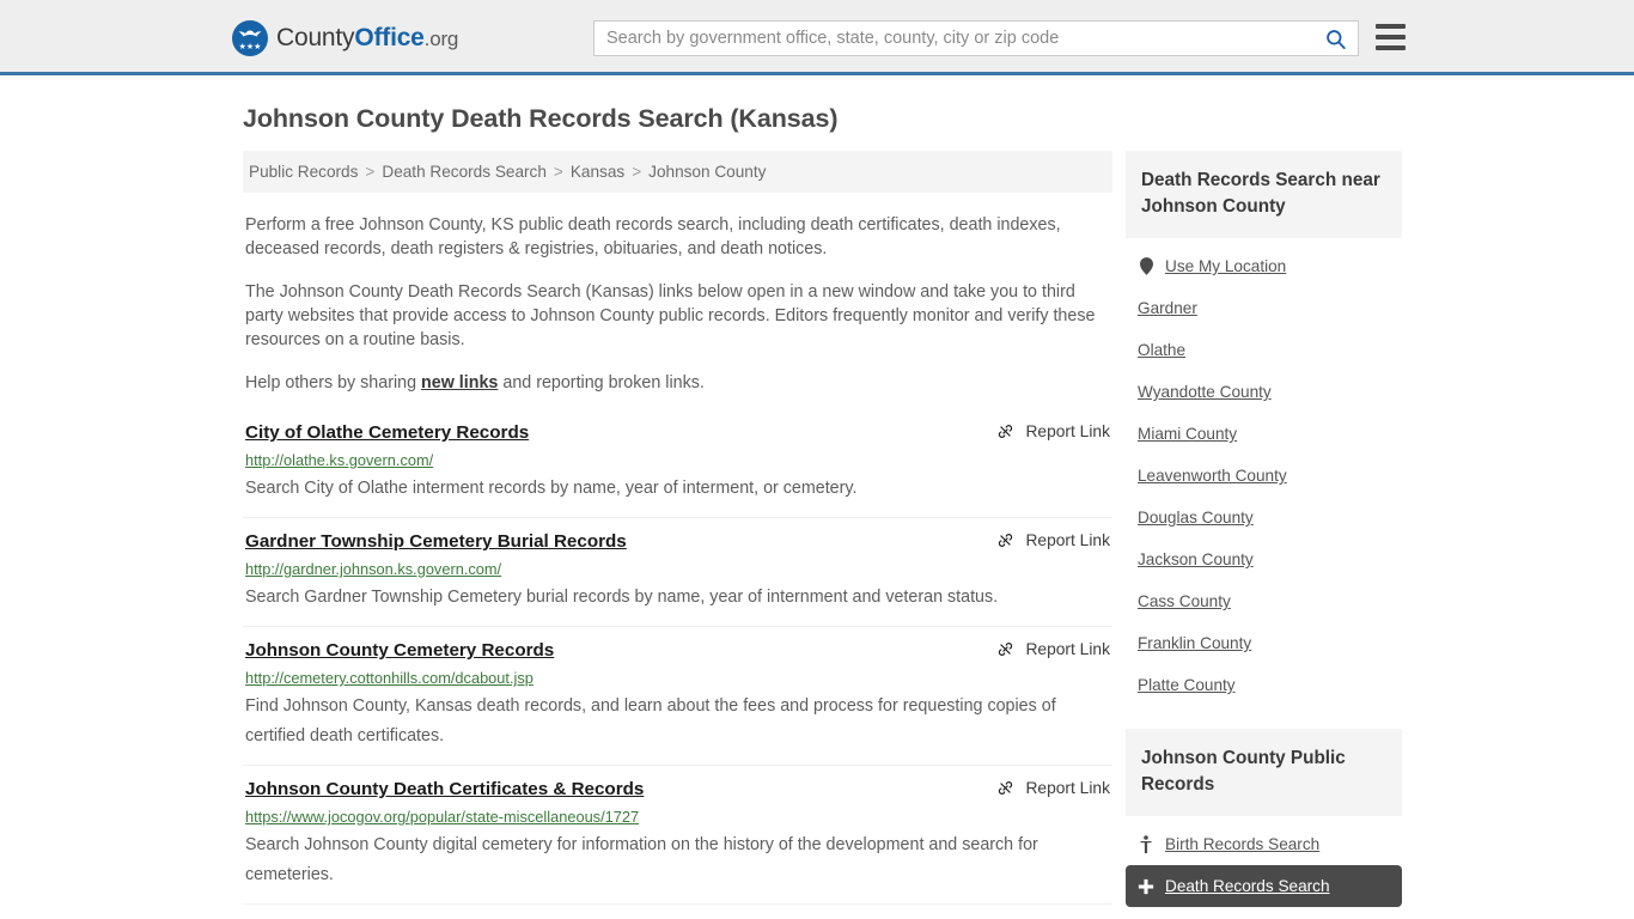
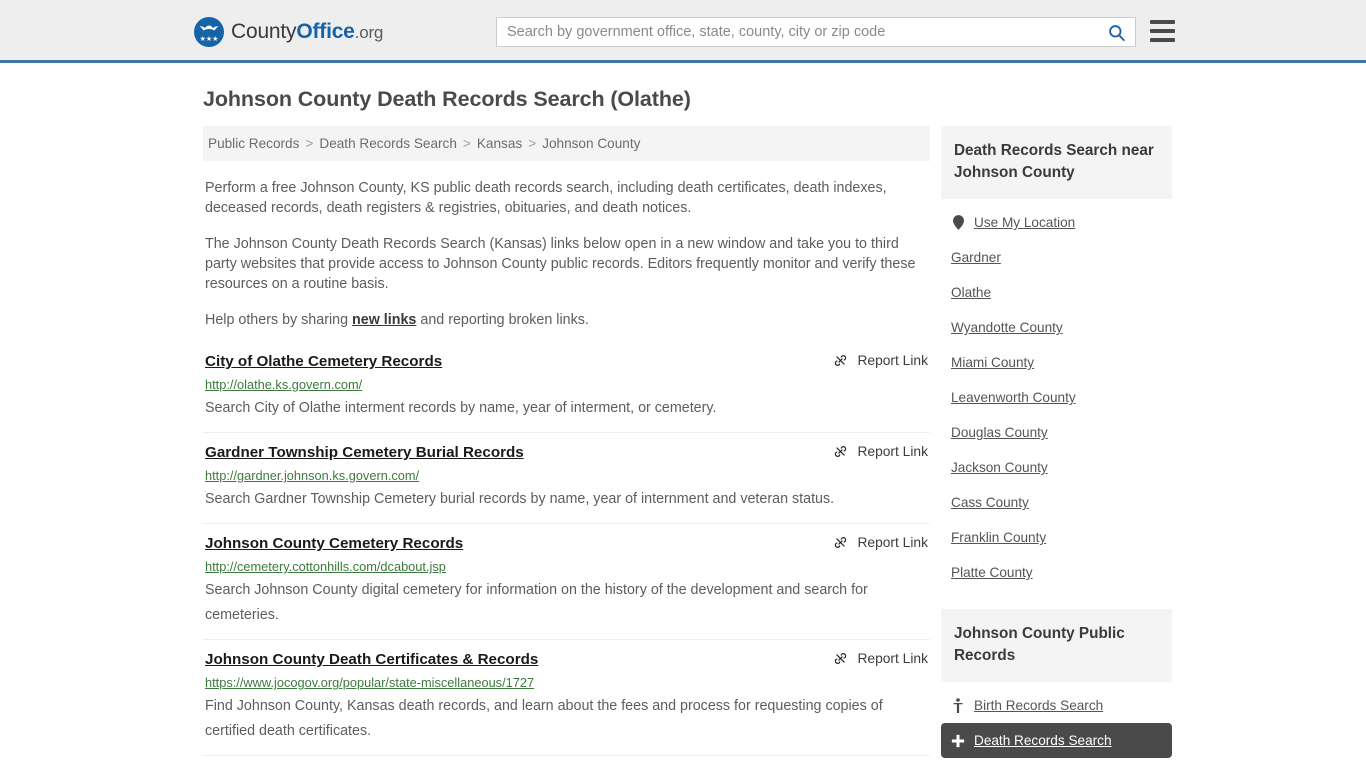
  CountyOffice.org
  Search by government office, state, county, city or zip code
- Johnson County Death Records Search (Kansas)
+ Johnson County Death Records Search (Olathe)
  Public Records
  >
  Death Records Search
  >
  Kansas
  >
  Johnson County
  Perform a free Johnson County, KS public death records search, including death certificates, death indexes, deceased records, death registers & registries, obituaries, and death notices.
  The Johnson County Death Records Search (Kansas) links below open in a new window and take you to third party websites that provide access to Johnson County public records. Editors frequently monitor and verify these resources on a routine basis.
  Help others by sharing new links and reporting broken links.
  City of Olathe Cemetery Records
  Report Link
  http://olathe.ks.govern.com/
  Search City of Olathe interment records by name, year of interment, or cemetery.
  Gardner Township Cemetery Burial Records
  Report Link
  http://gardner.johnson.ks.govern.com/
  Search Gardner Township Cemetery burial records by name, year of internment and veteran status.
  Johnson County Cemetery Records
  Report Link
  http://cemetery.cottonhills.com/dcabout.jsp
- Find Johnson County, Kansas death records, and learn about the fees and process for requesting copies of certified death certificates.
+ Search Johnson County digital cemetery for information on the history of the development and search for cemeteries.
  Johnson County Death Certificates & Records
  Report Link
  https://www.jocogov.org/popular/state-miscellaneous/1727
- Search Johnson County digital cemetery for information on the history of the development and search for cemeteries.
+ Find Johnson County, Kansas death records, and learn about the fees and process for requesting copies of certified death certificates.
  Death Records Search near Johnson County
  Use My Location
  Gardner
  Olathe
  Wyandotte County
  Miami County
  Leavenworth County
  Douglas County
  Jackson County
  Cass County
  Franklin County
  Platte County
  Johnson County Public Records
  Birth Records Search
  Death Records Search
